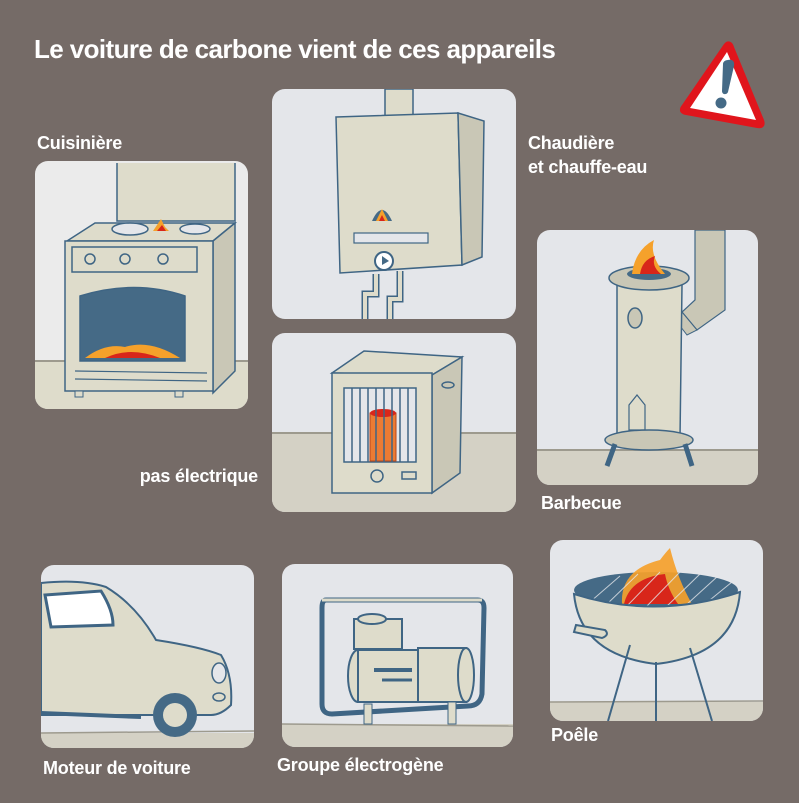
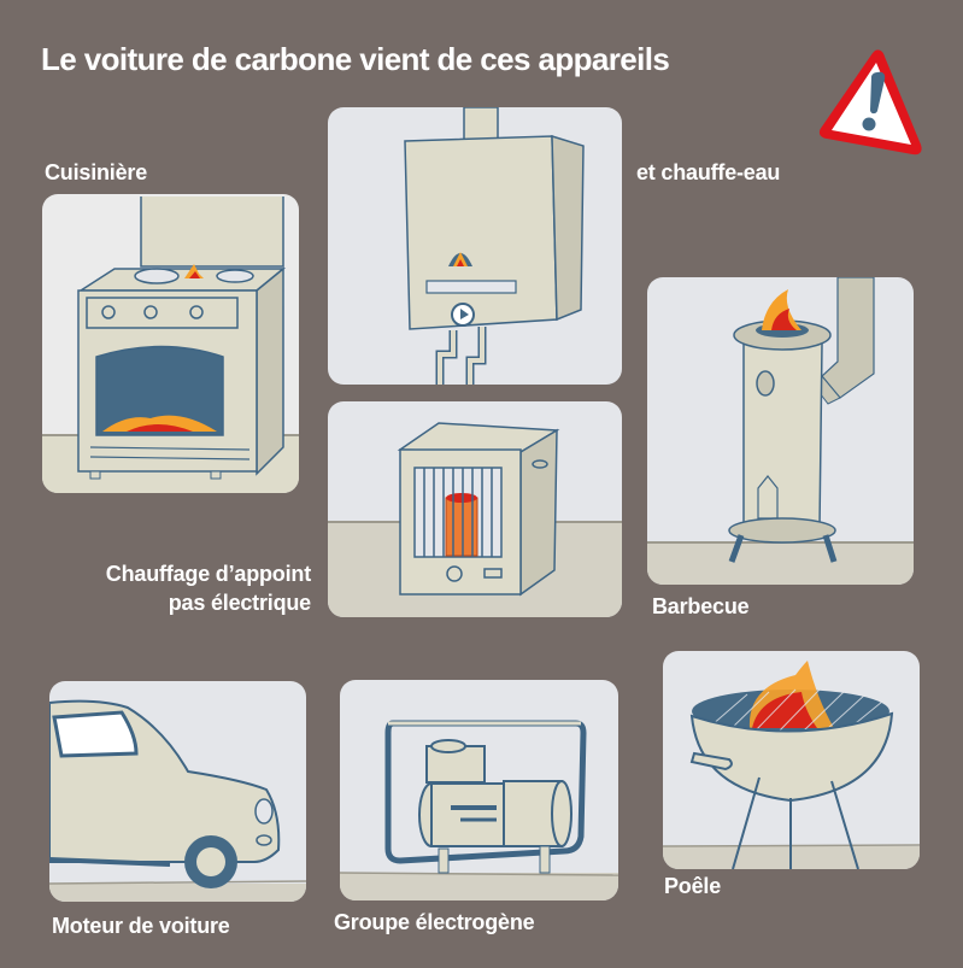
  Le voiture de carbone vient de ces appareils
  Cuisinière
- Chaudière
  et chauffe-eau
+ Chauffage d’appoint
  pas électrique
  Barbecue
  Moteur de voiture
  Groupe électrogène
  Poêle
